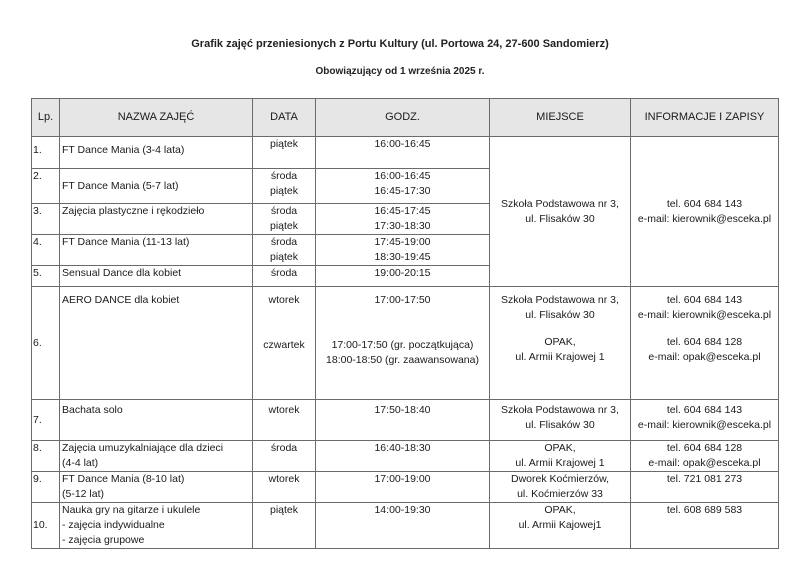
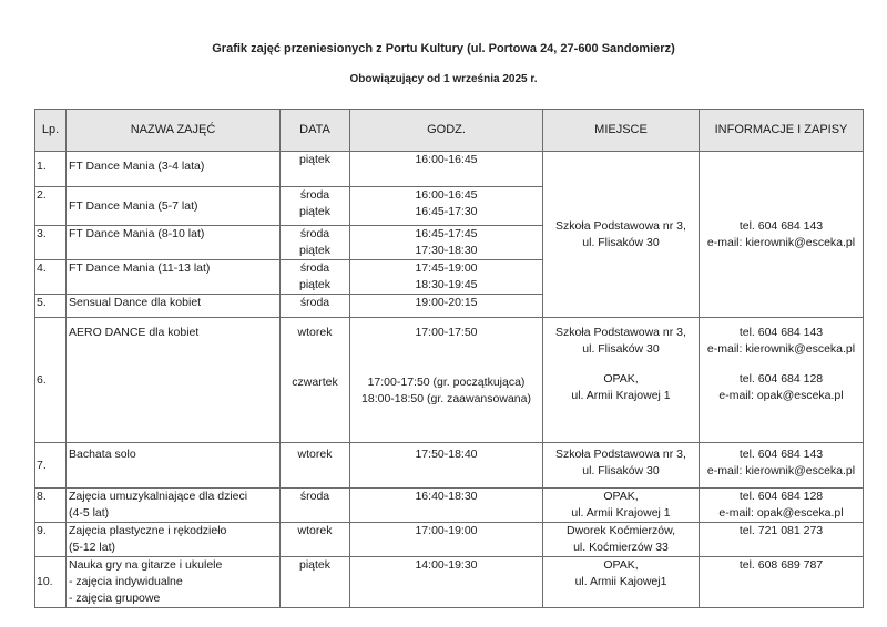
  Grafik zajęć przeniesionych z Portu Kultury (ul. Portowa 24, 27-600 Sandomierz)
  Obowiązujący od 1 września 2025 r.
  Lp.	NAZWA ZAJĘĆ	DATA	GODZ.	MIEJSCE	INFORMACJE I ZAPISY
  1.	FT Dance Mania (3-4 lata)	piątek	16:00-16:45	Szkoła Podstawowa nr 3, ul. Flisaków 30	tel. 604 684 143 e-mail: kierownik@esceka.pl
  2.	FT Dance Mania (5-7 lat)	środa piątek	16:00-16:45 16:45-17:30
- 3.	Zajęcia plastyczne i rękodzieło	środa piątek	16:45-17:45 17:30-18:30
+ 3.	FT Dance Mania (8-10 lat)	środa piątek	16:45-17:45 17:30-18:30
  4.	FT Dance Mania (11-13 lat)	środa piątek	17:45-19:00 18:30-19:45
  5.	Sensual Dance dla kobiet	środa	19:00-20:15
  6.	AERO DANCE dla kobiet	wtorek czwartek	17:00-17:50 17:00-17:50 (gr. początkująca) 18:00-18:50 (gr. zaawansowana)	Szkoła Podstawowa nr 3, ul. Flisaków 30 OPAK, ul. Armii Krajowej 1	tel. 604 684 143 e-mail: kierownik@esceka.pl tel. 604 684 128 e-mail: opak@esceka.pl
  7.	Bachata solo	wtorek	17:50-18:40	Szkoła Podstawowa nr 3, ul. Flisaków 30	tel. 604 684 143 e-mail: kierownik@esceka.pl
- 8.	Zajęcia umuzykalniające dla dzieci (4-4 lat)	środa	16:40-18:30	OPAK, ul. Armii Krajowej 1	tel. 604 684 128 e-mail: opak@esceka.pl
+ 8.	Zajęcia umuzykalniające dla dzieci (4-5 lat)	środa	16:40-18:30	OPAK, ul. Armii Krajowej 1	tel. 604 684 128 e-mail: opak@esceka.pl
- 9.	FT Dance Mania (8-10 lat) (5-12 lat)	wtorek	17:00-19:00	Dworek Koćmierzów, ul. Koćmierzów 33	tel. 721 081 273
+ 9.	Zajęcia plastyczne i rękodzieło (5-12 lat)	wtorek	17:00-19:00	Dworek Koćmierzów, ul. Koćmierzów 33	tel. 721 081 273
- 10.	Nauka gry na gitarze i ukulele - zajęcia indywidualne - zajęcia grupowe	piątek	14:00-19:30	OPAK, ul. Armii Kajowej1	tel. 608 689 583
+ 10.	Nauka gry na gitarze i ukulele - zajęcia indywidualne - zajęcia grupowe	piątek	14:00-19:30	OPAK, ul. Armii Kajowej1	tel. 608 689 787
